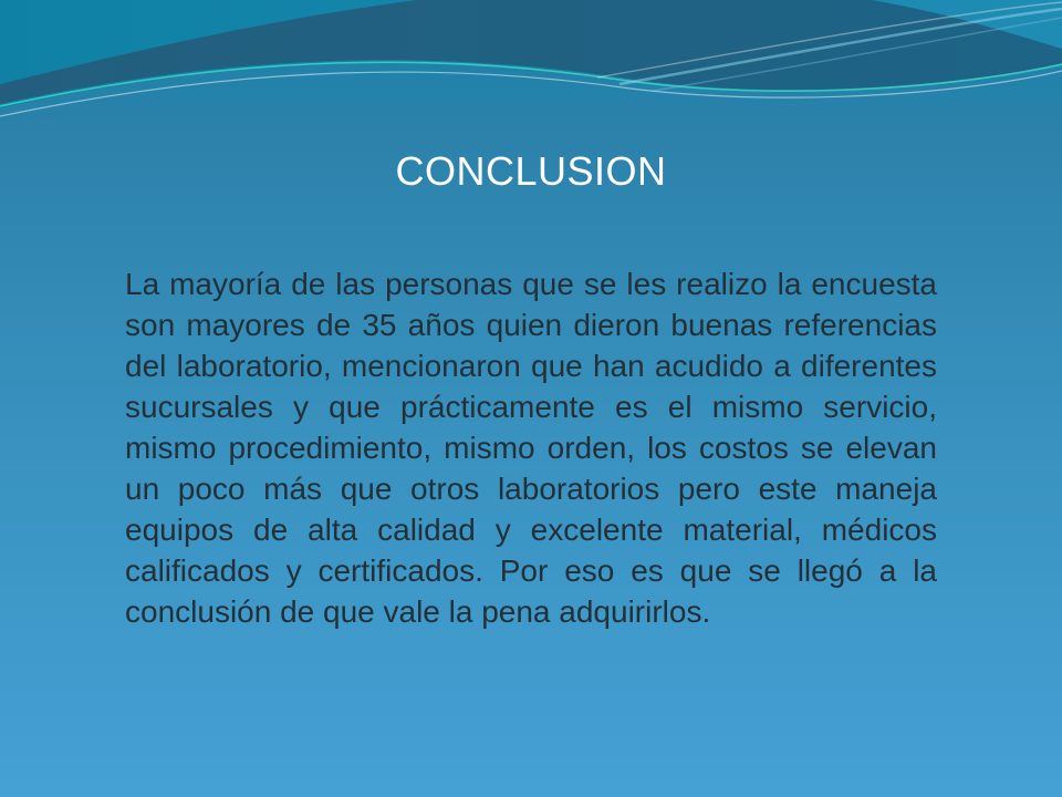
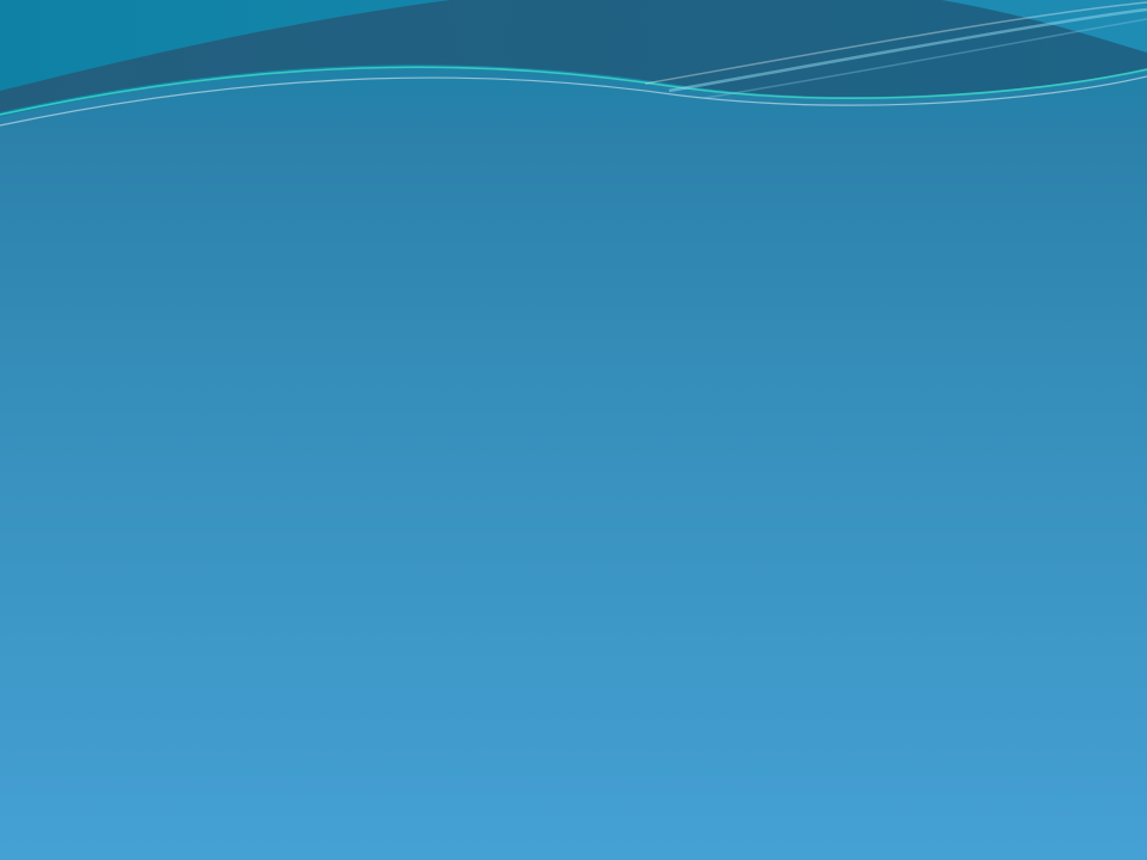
- CONCLUSION
- La mayoría de las personas que se les realizo la encuesta son mayores de 35 años quien dieron buenas referencias del laboratorio, mencionaron que han acudido a diferentes sucursales y que prácticamente es el mismo servicio, mismo procedimiento, mismo orden, los costos se elevan un poco más que otros laboratorios pero este maneja equipos de alta calidad y excelente material, médicos calificados y certificados. Por eso es que se llegó a la conclusión de que vale la pena adquirirlos.
